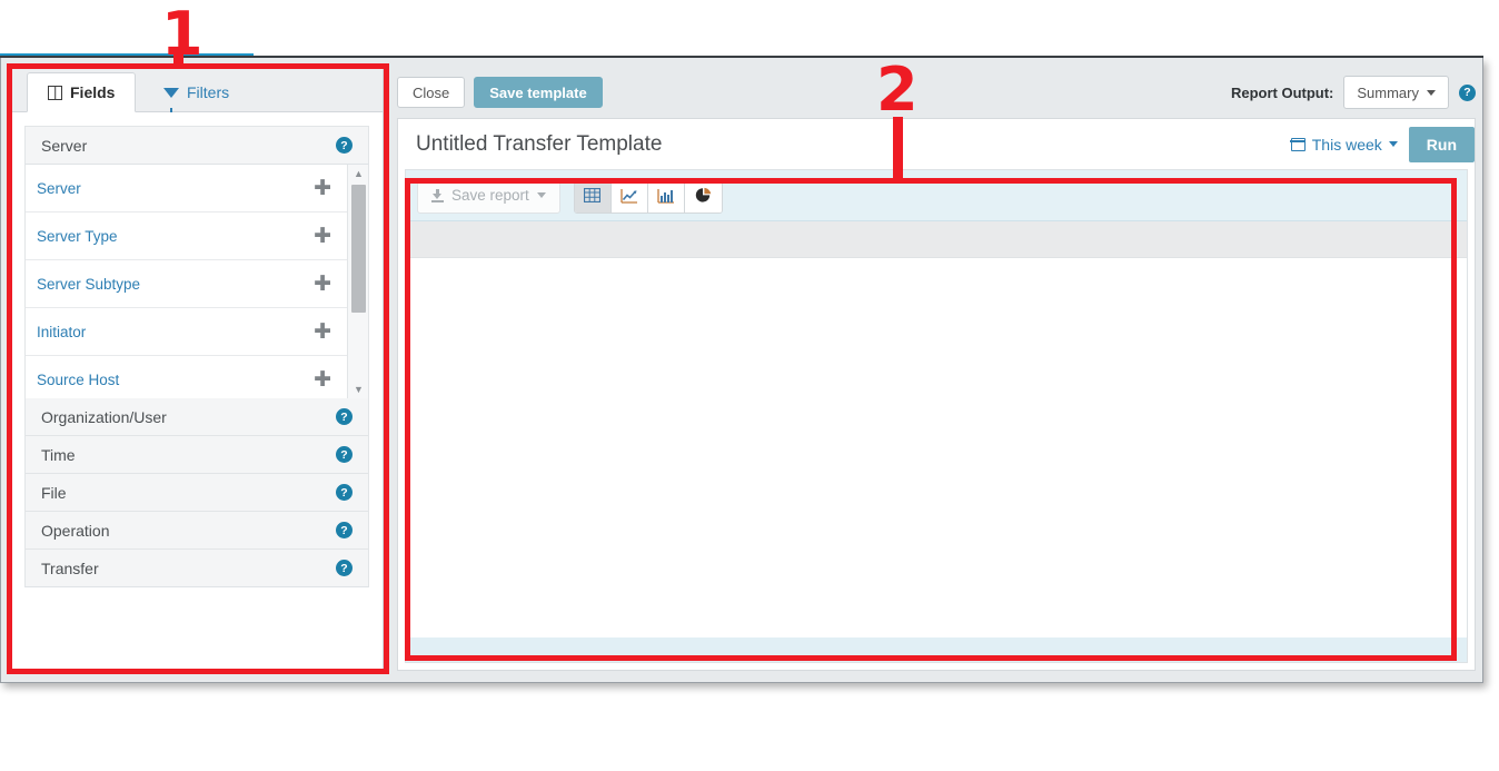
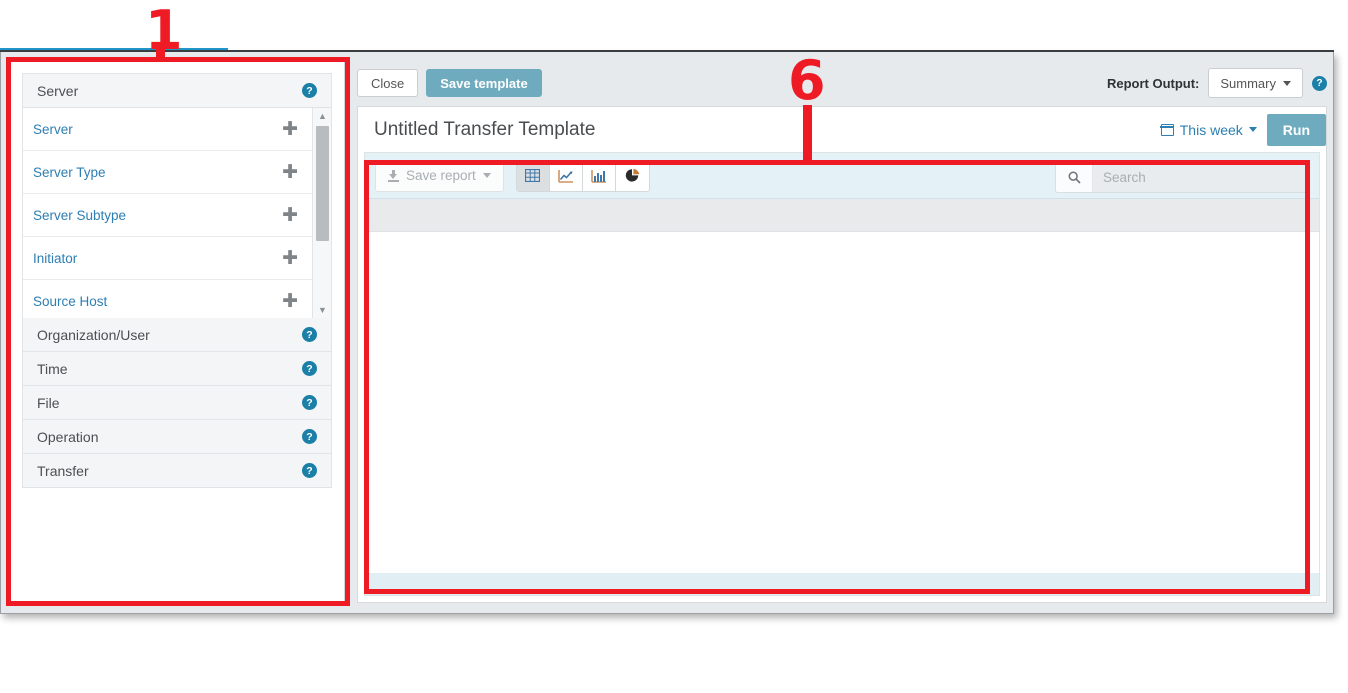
- Fields
- Filters
  Server
  ?
  Server
  ✚
  Server Type
  ✚
  Server Subtype
  ✚
  Initiator
  ✚
  Source Host
  ✚
  ▲
  ▼
  Organization/User
  ?
  Time
  ?
  File
  ?
  Operation
  ?
  Transfer
  ?
  Close
  Save template
  Report Output:
  Summary
  ?
  Untitled Transfer Template
  This week
  Run
  Save report
+ Search
  1
- 2
+ 6
